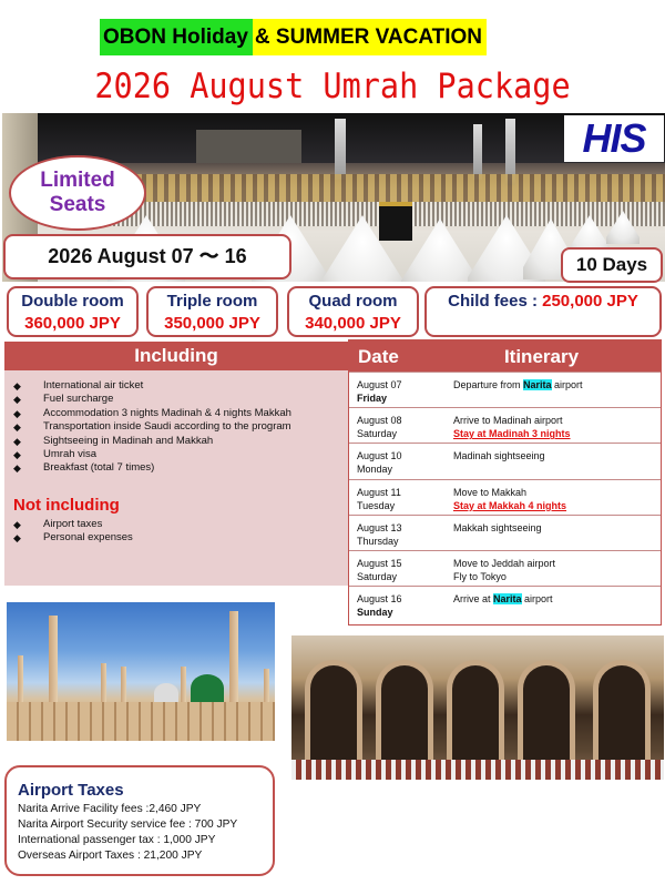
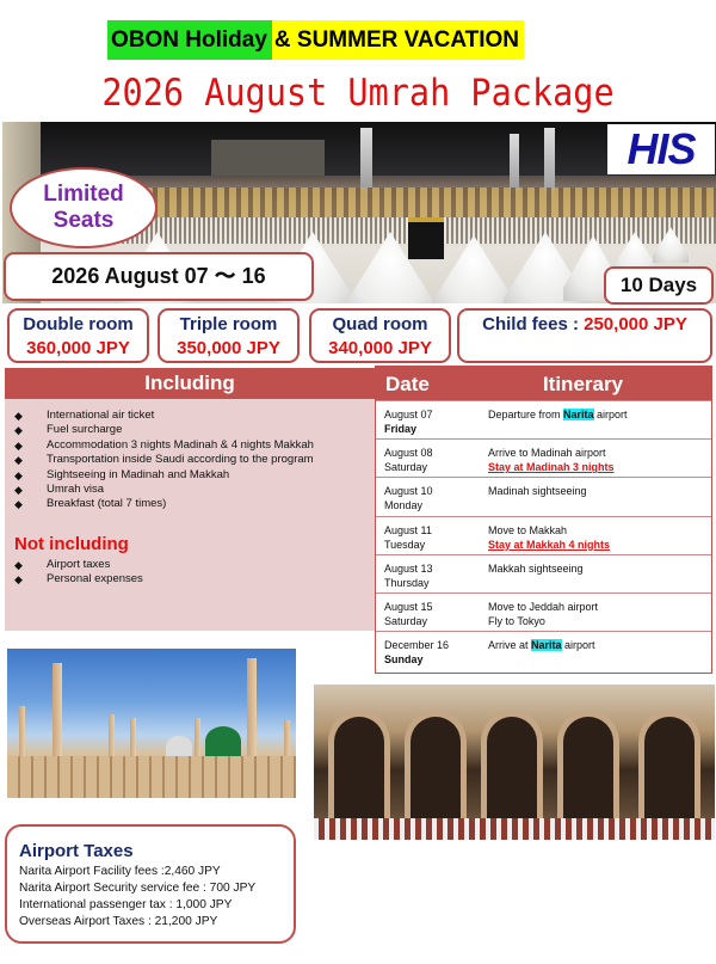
  OBON Holiday
  & SUMMER VACATION
  2026 August Umrah Package
  HIS
  Limited
  Seats
  2026 August 07 〜 16
  10 Days
  Double room
  360,000 JPY
  Triple room
  350,000 JPY
  Quad room
  340,000 JPY
  Child fees : 250,000 JPY
  Including
  ◆
  International air ticket
  ◆
  Fuel surcharge
  ◆
  Accommodation 3 nights Madinah & 4 nights Makkah
  ◆
  Transportation inside Saudi according to the program
  ◆
  Sightseeing in Madinah and Makkah
  ◆
  Umrah visa
  ◆
  Breakfast (total 7 times)
  Not including
  ◆
  Airport taxes
  ◆
  Personal expenses
  Date
  Itinerary
  August 07
  Friday
  Departure from Narita airport
  August 08
  Saturday
  Arrive to Madinah airport
  Stay at Madinah 3 nights
  August 10
  Monday
  Madinah sightseeing
  August 11
  Tuesday
  Move to Makkah
  Stay at Makkah 4 nights
  August 13
  Thursday
  Makkah sightseeing
  August 15
  Saturday
  Move to Jeddah airport
  Fly to Tokyo
- August 16
+ December 16
  Sunday
  Arrive at Narita airport
  Airport Taxes
- Narita Arrive Facility fees :2,460 JPY
+ Narita Airport Facility fees :2,460 JPY
  Narita Airport Security service fee : 700 JPY
  International passenger tax : 1,000 JPY
  Overseas Airport Taxes : 21,200 JPY
